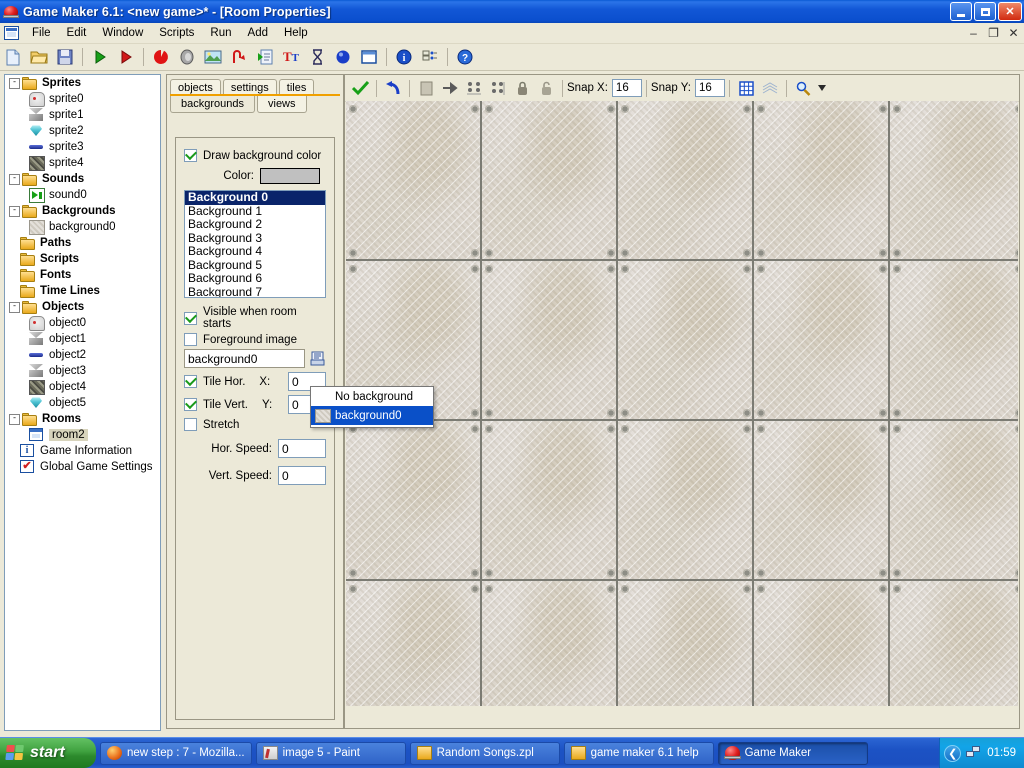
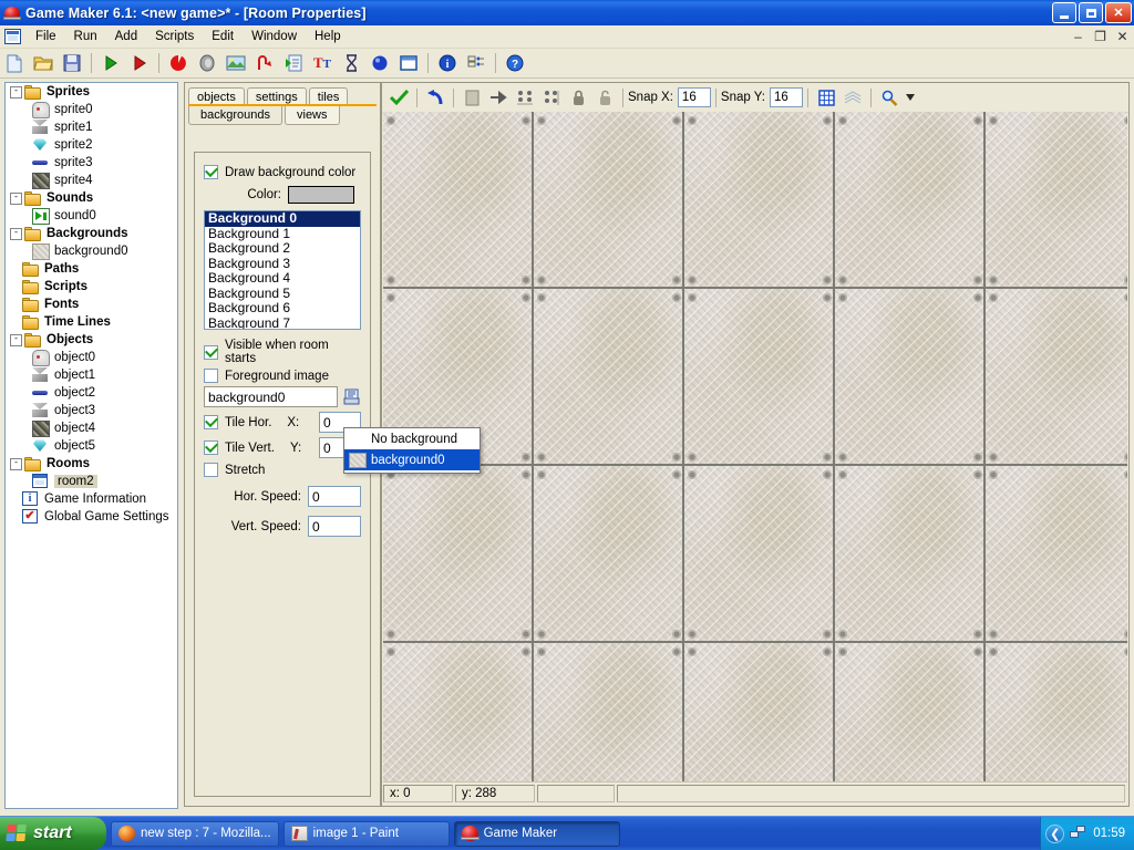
  Game Maker 6.1: <new game>* - [Room Properties]
  ✕
  File
- Edit
+ Run
- Window
+ Add
  Scripts
- Run
+ Edit
- Add
+ Window
  Help
  –
  ❐
  ✕
  TT
  i
  ?
  -
  Sprites
  sprite0
  sprite1
  sprite2
  sprite3
  sprite4
  -
  Sounds
  sound0
  -
  Backgrounds
  background0
  Paths
  Scripts
  Fonts
  Time Lines
  -
  Objects
  object0
  object1
  object2
  object3
  object4
  object5
  -
  Rooms
  room2
  i
  Game Information
  ✔
  Global Game Settings
  objects
  settings
  tiles
  backgrounds
  views
  Draw background color
  Color:
  Background 0
  Background 1
  Background 2
  Background 3
  Background 4
  Background 5
  Background 6
  Background 7
  Visible when room starts
  Foreground image
  background0
  Tile Hor.
  X:
  0
  Tile Vert.
  Y:
  0
  Stretch
  Hor. Speed:
  0
  Vert. Speed:
  0
  Snap X:
  16
  Snap Y:
  16
+ x: 0
+ y: 288
  No background
  background0
  start
  new step : 7 - Mozilla...
- image 5 - Paint
+ image 1 - Paint
- Random Songs.zpl
- game maker 6.1 help
  Game Maker
  ❮
  01:59
